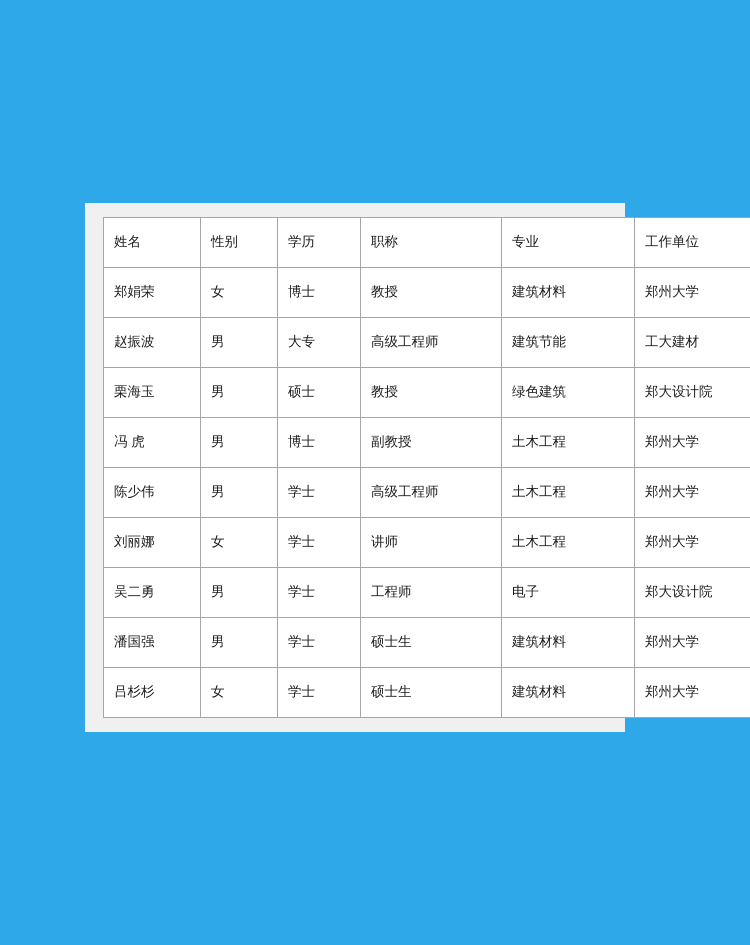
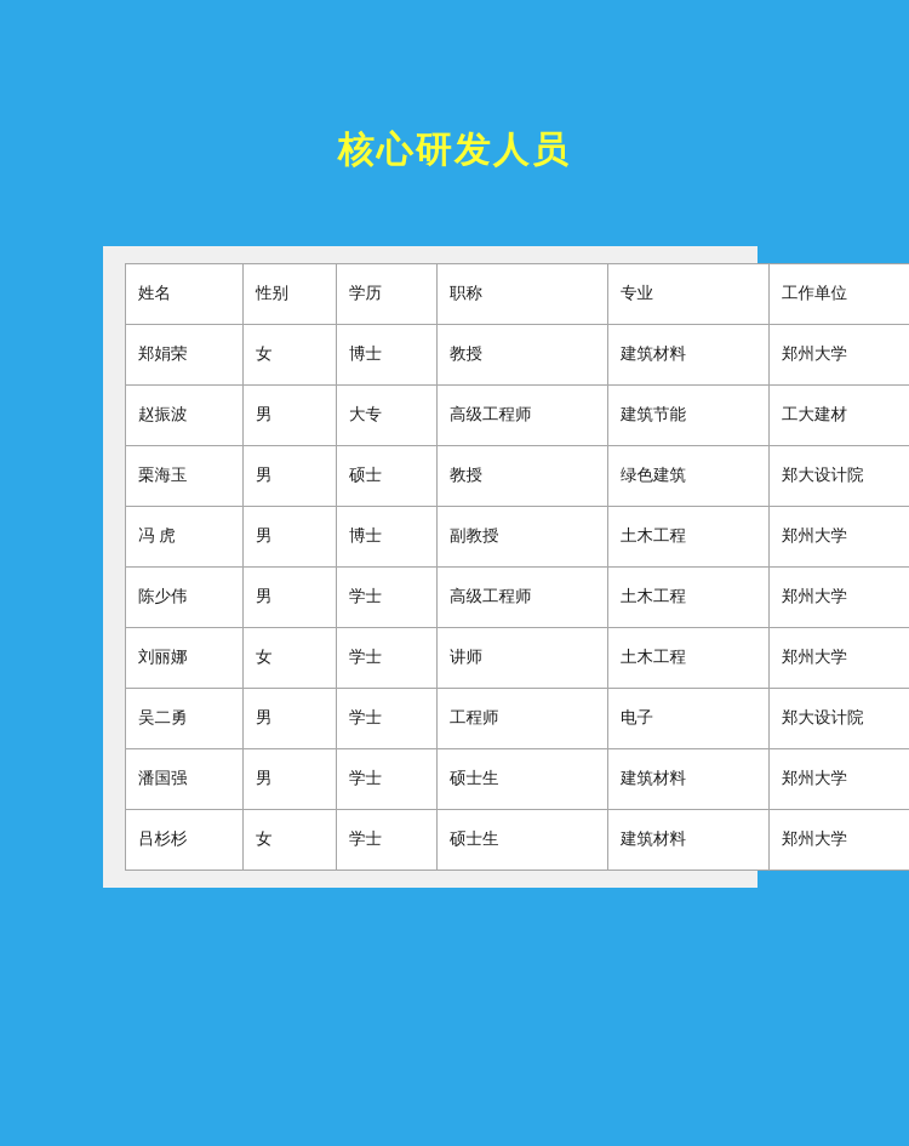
+ 核心研发人员
  姓名	性别	学历	职称	专业	工作单位
  郑娟荣	女	博士	教授	建筑材料	郑州大学
  赵振波	男	大专	高级工程师	建筑节能	工大建材
  栗海玉	男	硕士	教授	绿色建筑	郑大设计院
  冯 虎	男	博士	副教授	土木工程	郑州大学
  陈少伟	男	学士	高级工程师	土木工程	郑州大学
  刘丽娜	女	学士	讲师	土木工程	郑州大学
  吴二勇	男	学士	工程师	电子	郑大设计院
  潘国强	男	学士	硕士生	建筑材料	郑州大学
  吕杉杉	女	学士	硕士生	建筑材料	郑州大学
